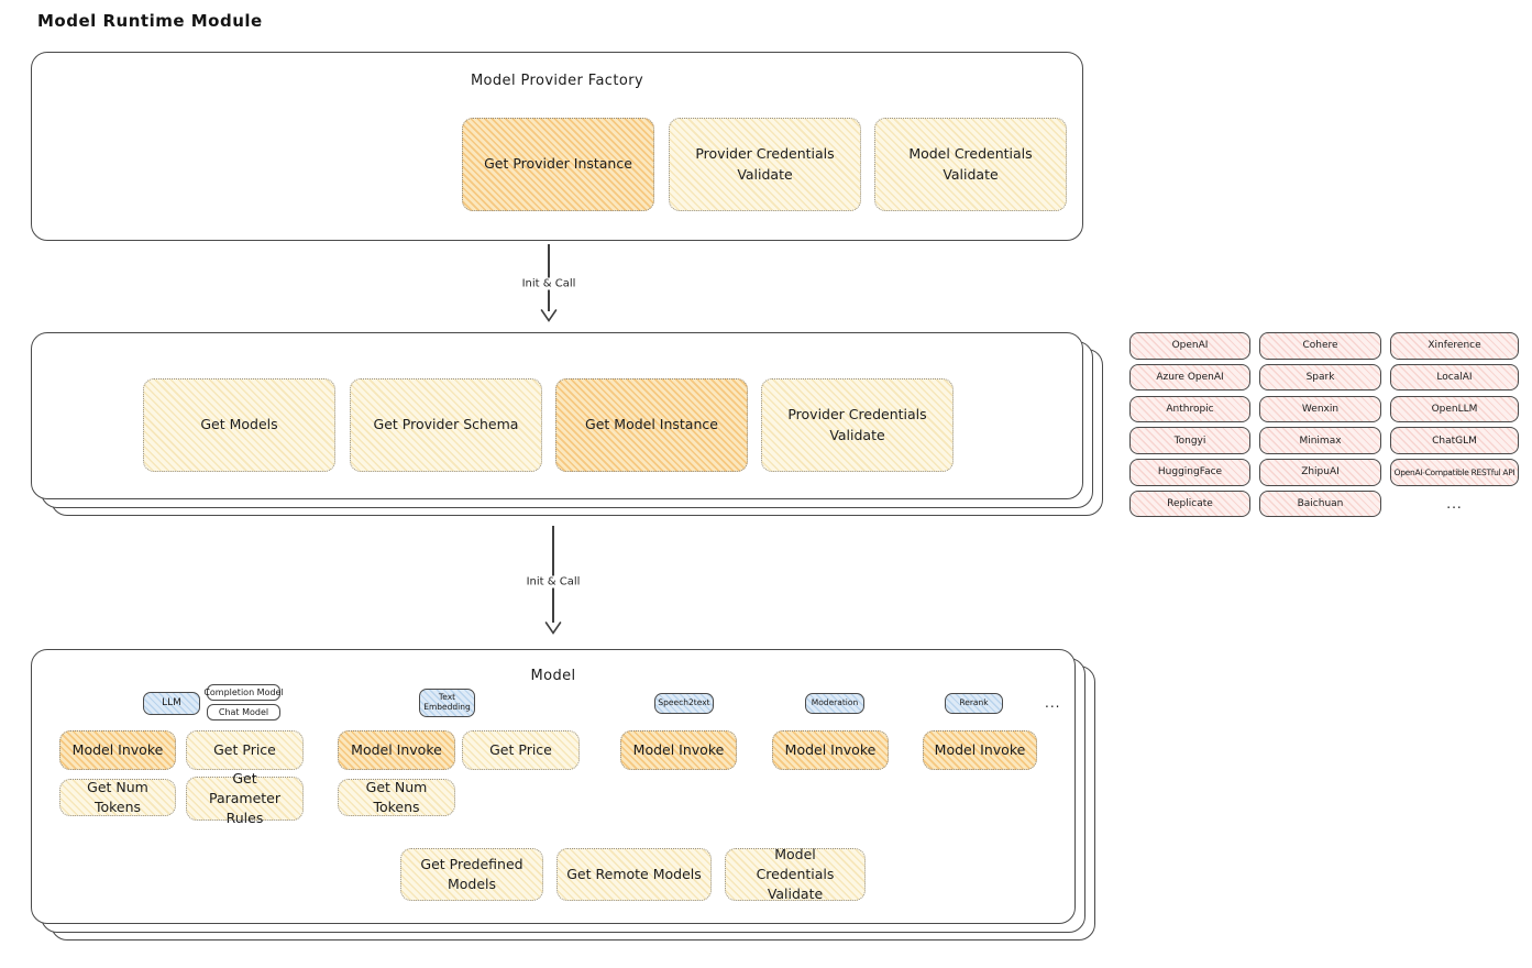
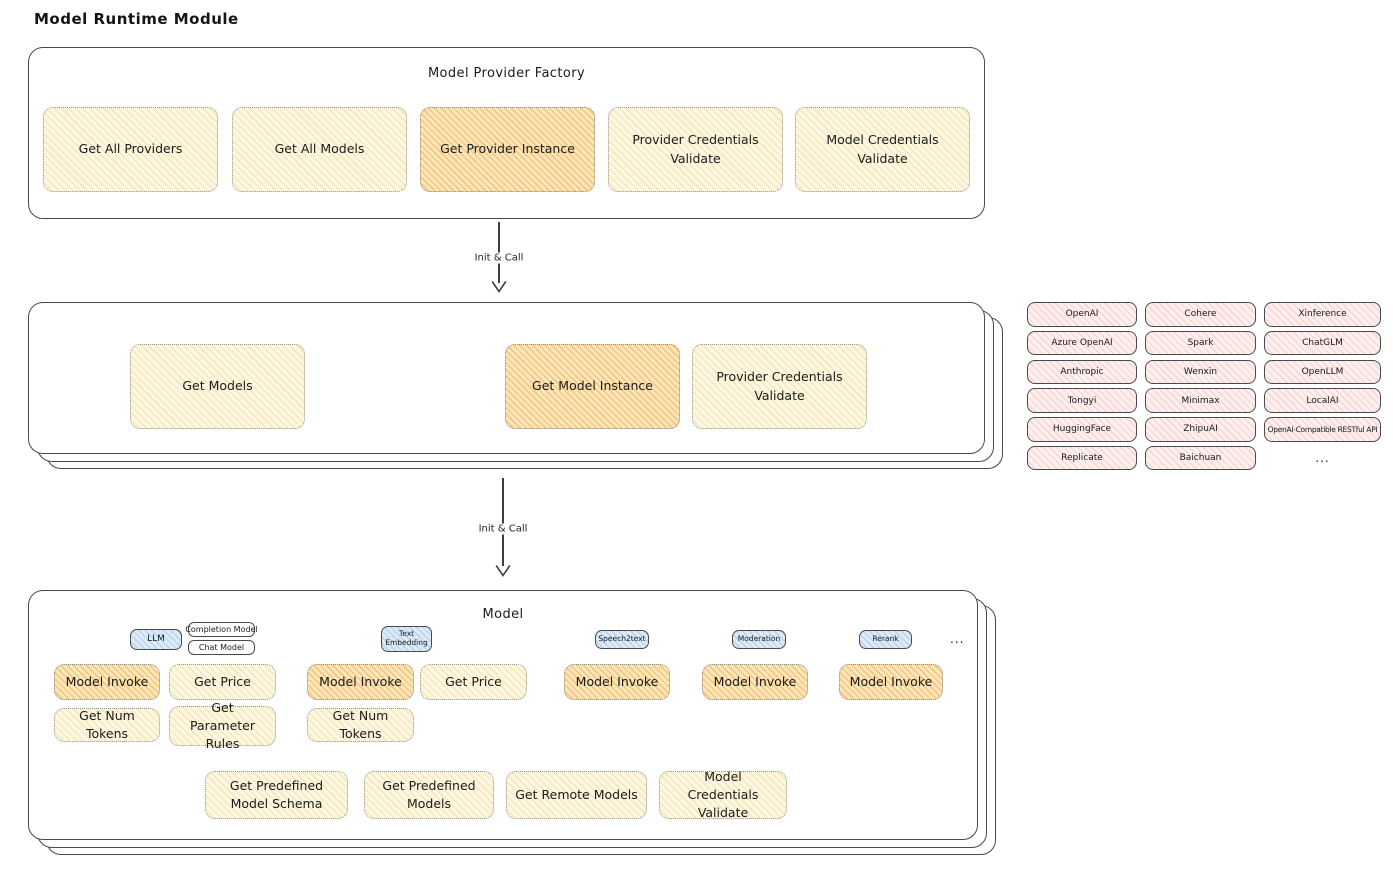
  Model Runtime Module
  Model Provider Factory
+ Get All Providers
+ Get All Models
  Get Provider Instance
  Provider Credentials Validate
  Model Credentials Validate
  Init & Call
  Get Models
- Get Provider Schema
  Get Model Instance
  Provider Credentials Validate
  OpenAI
  Cohere
  Xinference
  Azure OpenAI
  Spark
- LocalAI
+ ChatGLM
  Anthropic
  Wenxin
  OpenLLM
  Tongyi
  Minimax
- ChatGLM
+ LocalAI
  HuggingFace
  ZhipuAI
  OpenAI-Compatible RESTful API
  Replicate
  Baichuan
  ...
  Init & Call
  Model
  LLM
  Completion Model
  Chat Model
  Text Embedding
  Speech2text
  Moderation
  Rerank
  ...
  Model Invoke
  Get Price
  Model Invoke
  Get Price
  Model Invoke
  Model Invoke
  Model Invoke
  Get Num Tokens
  Get Parameter Rules
  Get Num Tokens
+ Get Predefined Model Schema
  Get Predefined Models
  Get Remote Models
  Model Credentials Validate
